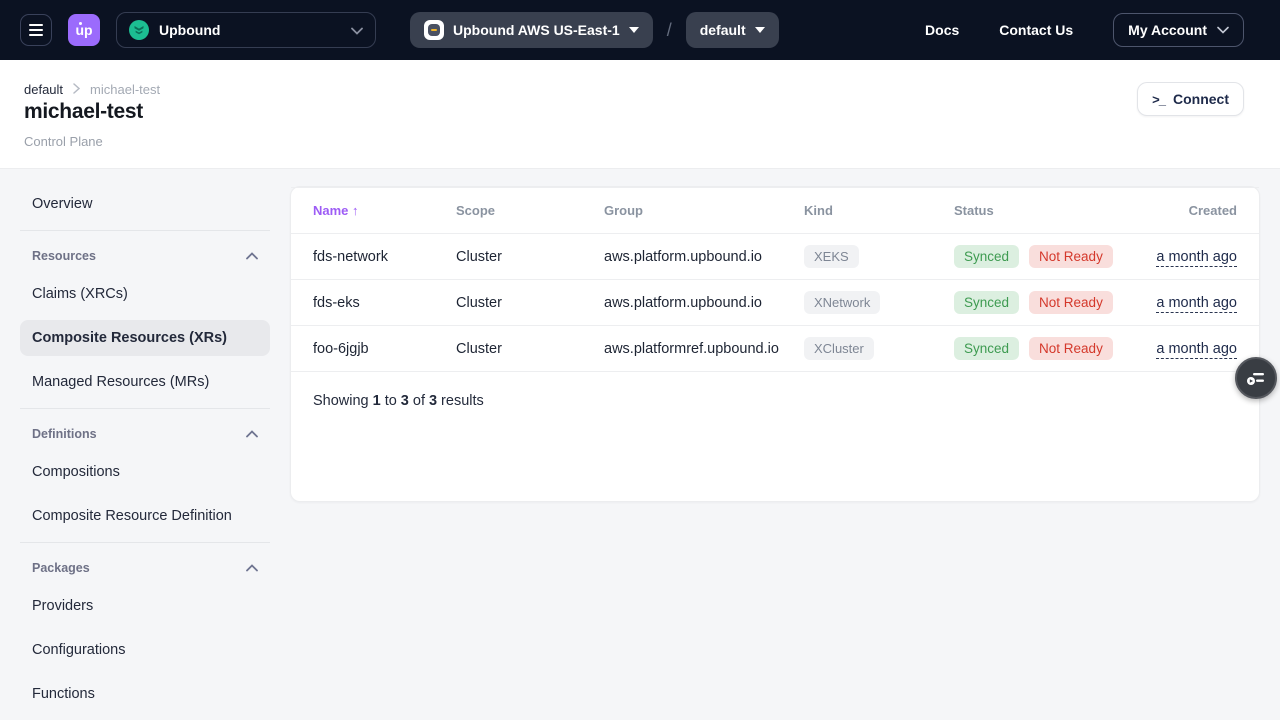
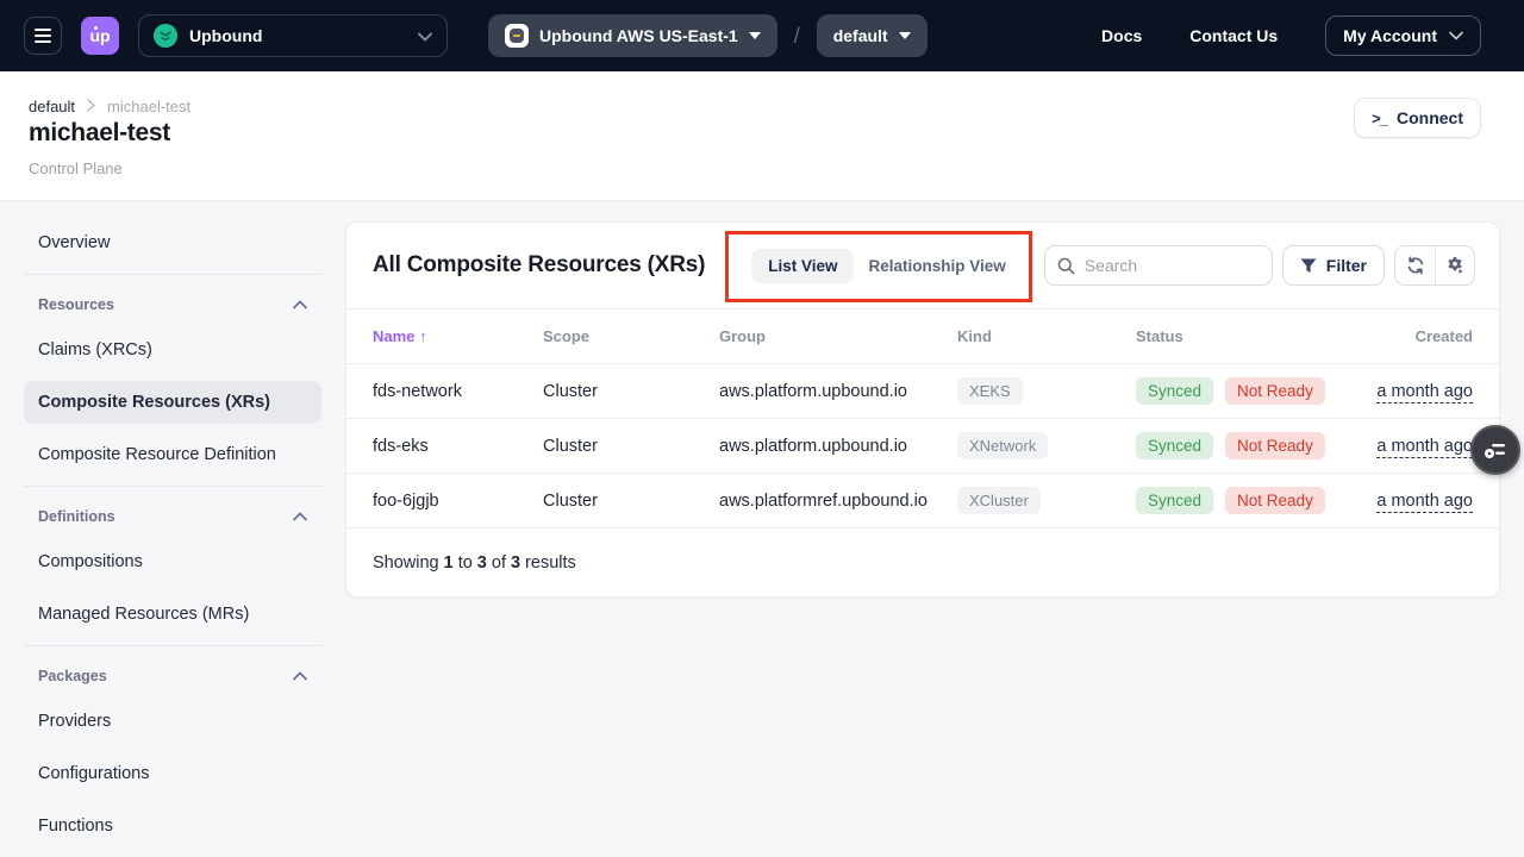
  up
  Upbound
  Upbound AWS US-East-1
  /
  default
  Docs
  Contact Us
  My Account
  default
  michael-test
  michael-test
  Control Plane
  >_
  Connect
  Overview
  Resources
  Claims (XRCs)
  Composite Resources (XRs)
- Managed Resources (MRs)
+ Composite Resource Definition
  Definitions
  Compositions
- Composite Resource Definition
+ Managed Resources (MRs)
  Packages
  Providers
  Configurations
  Functions
+ All Composite Resources (XRs)
+ List View
+ Relationship View
+ Search
+ Filter
  Name ↑
  Scope
  Group
  Kind
  Status
  Created
  fds-network
  Cluster
  aws.platform.upbound.io
  XEKS
  Synced
  Not Ready
  a month ago
  fds-eks
  Cluster
  aws.platform.upbound.io
  XNetwork
  Synced
  Not Ready
  a month ago
  foo-6jgjb
  Cluster
  aws.platformref.upbound.io
  XCluster
  Synced
  Not Ready
  a month ago
  Showing
  1
  to
  3
  of
  3
  results
